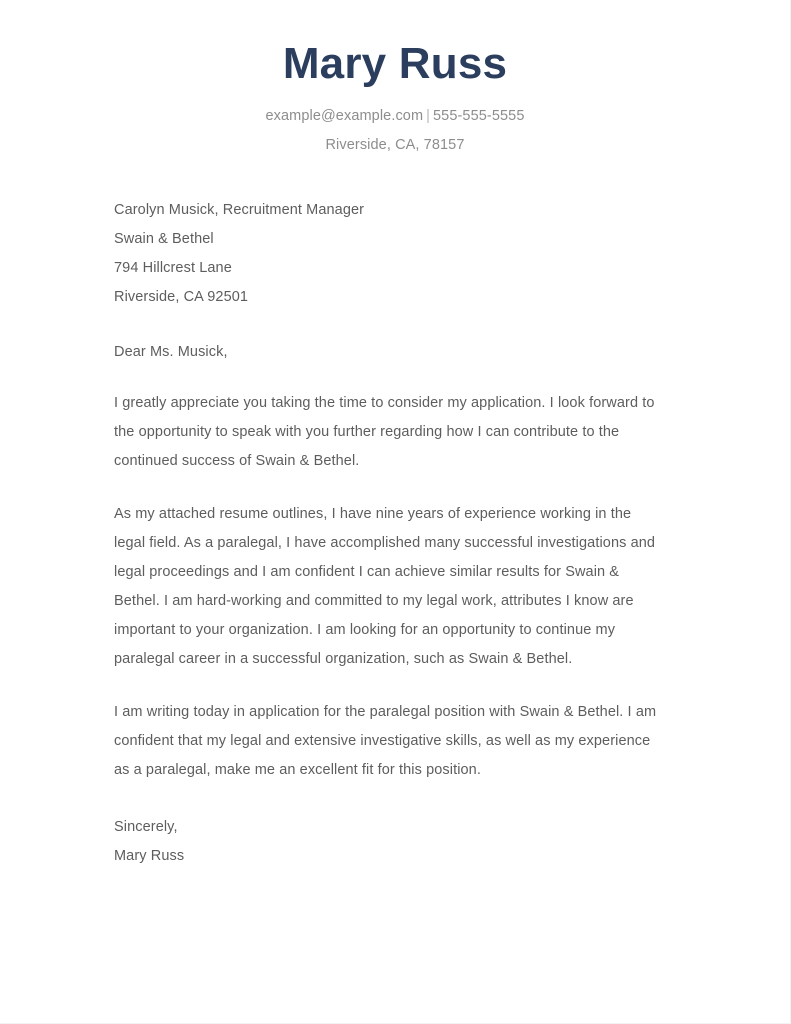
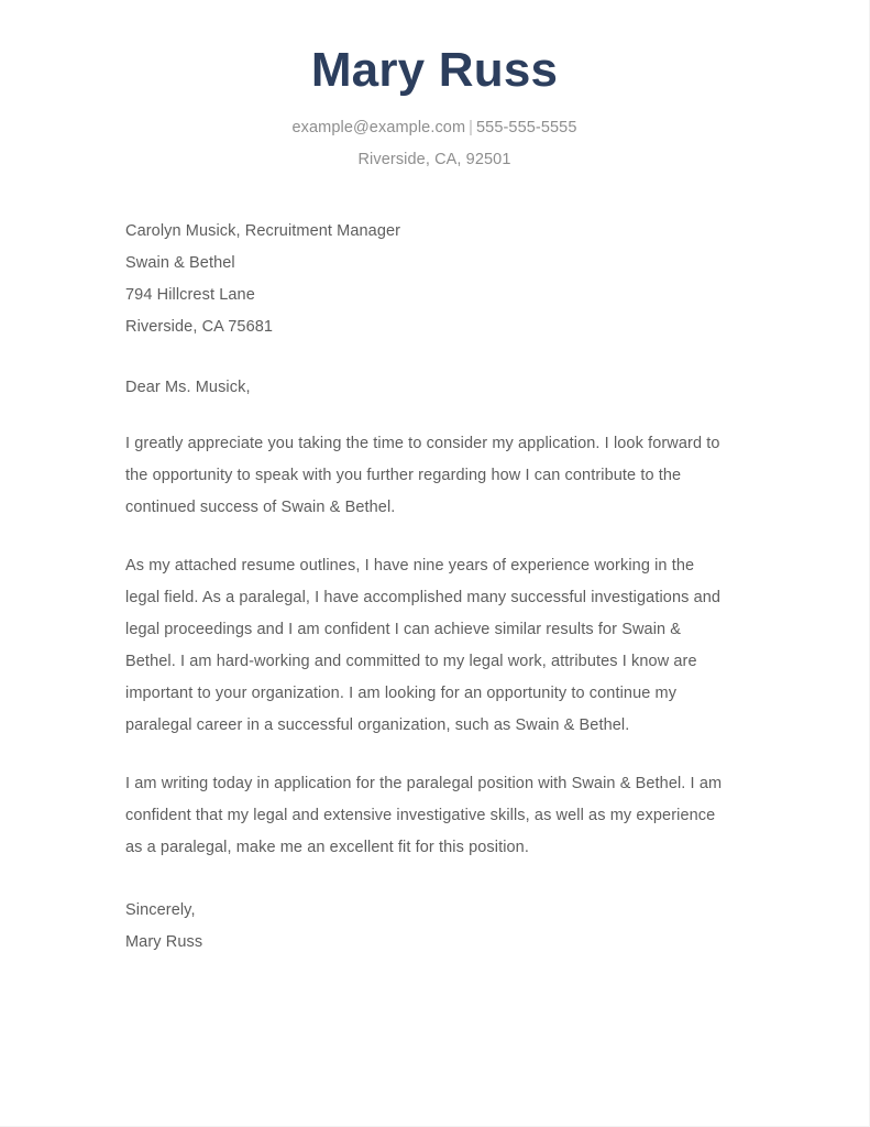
  Mary Russ
  example@example.com | 555-555-5555
- Riverside, CA, 78157
+ Riverside, CA, 92501
  Carolyn Musick, Recruitment Manager
  Swain & Bethel
  794 Hillcrest Lane
- Riverside, CA 92501
+ Riverside, CA 75681
  Dear Ms. Musick,
  I greatly appreciate you taking the time to consider my application. I look forward to the opportunity to speak with you further regarding how I can contribute to the continued success of Swain & Bethel.
  As my attached resume outlines, I have nine years of experience working in the legal field. As a paralegal, I have accomplished many successful investigations and legal proceedings and I am confident I can achieve similar results for Swain & Bethel. I am hard-working and committed to my legal work, attributes I know are important to your organization. I am looking for an opportunity to continue my paralegal career in a successful organization, such as Swain & Bethel.
  I am writing today in application for the paralegal position with Swain & Bethel. I am confident that my legal and extensive investigative skills, as well as my experience as a paralegal, make me an excellent fit for this position.
  Sincerely,
  Mary Russ
